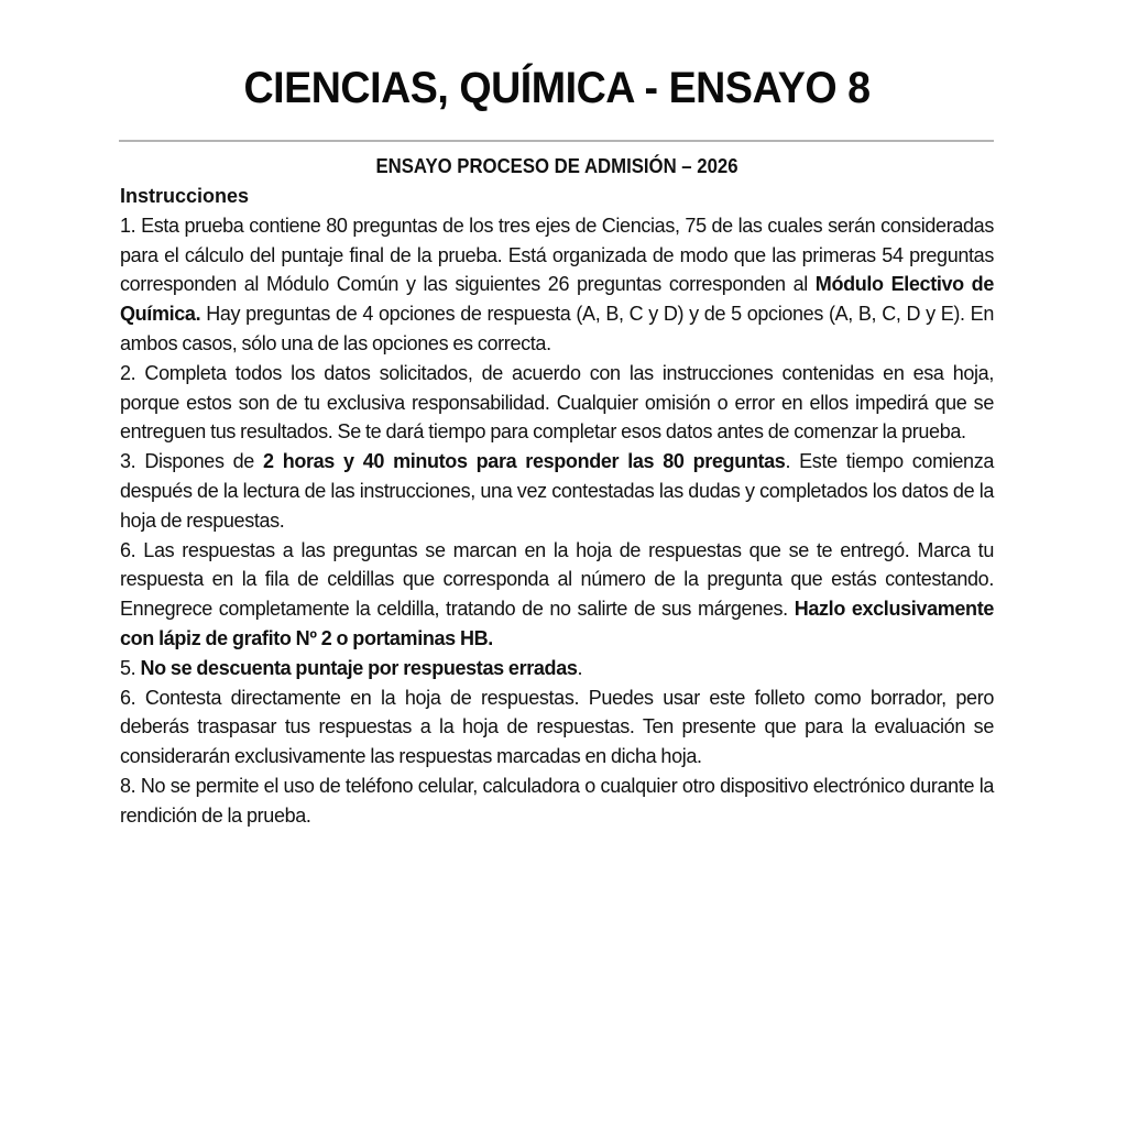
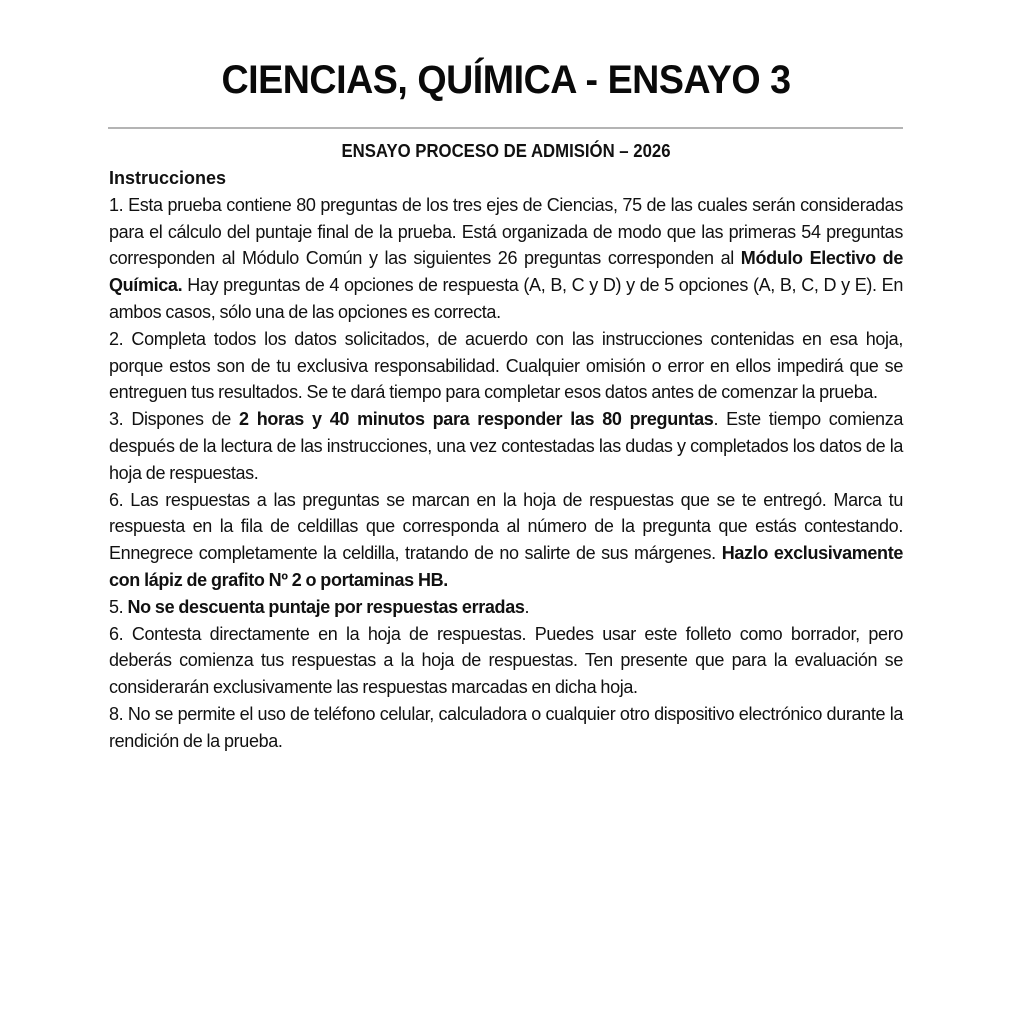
- CIENCIAS, QUÍMICA - ENSAYO 8
+ CIENCIAS, QUÍMICA - ENSAYO 3
  ENSAYO PROCESO DE ADMISIÓN – 2026
  Instrucciones
  1. Esta prueba contiene 80 preguntas de los tres ejes de Ciencias, 75 de las cuales serán consideradas para el cálculo del puntaje final de la prueba. Está organizada de modo que las primeras 54 preguntas corresponden al Módulo Común y las siguientes 26 preguntas corresponden al Módulo Electivo de Química. Hay preguntas de 4 opciones de respuesta (A, B, C y D) y de 5 opciones (A, B, C, D y E). En ambos casos, sólo una de las opciones es correcta.
  2. Completa todos los datos solicitados, de acuerdo con las instrucciones contenidas en esa hoja, porque estos son de tu exclusiva responsabilidad. Cualquier omisión o error en ellos impedirá que se entreguen tus resultados. Se te dará tiempo para completar esos datos antes de comenzar la prueba.
  3. Dispones de 2 horas y 40 minutos para responder las 80 preguntas. Este tiempo comienza después de la lectura de las instrucciones, una vez contestadas las dudas y completados los datos de la hoja de respuestas.
  6. Las respuestas a las preguntas se marcan en la hoja de respuestas que se te entregó. Marca tu respuesta en la fila de celdillas que corresponda al número de la pregunta que estás contestando. Ennegrece completamente la celdilla, tratando de no salirte de sus márgenes. Hazlo exclusivamente con lápiz de grafito Nº 2 o portaminas HB.
  5. No se descuenta puntaje por respuestas erradas.
- 6. Contesta directamente en la hoja de respuestas. Puedes usar este folleto como borrador, pero deberás traspasar tus respuestas a la hoja de respuestas. Ten presente que para la evaluación se considerarán exclusivamente las respuestas marcadas en dicha hoja.
+ 6. Contesta directamente en la hoja de respuestas. Puedes usar este folleto como borrador, pero deberás comienza tus respuestas a la hoja de respuestas. Ten presente que para la evaluación se considerarán exclusivamente las respuestas marcadas en dicha hoja.
  8. No se permite el uso de teléfono celular, calculadora o cualquier otro dispositivo electrónico durante la rendición de la prueba.
